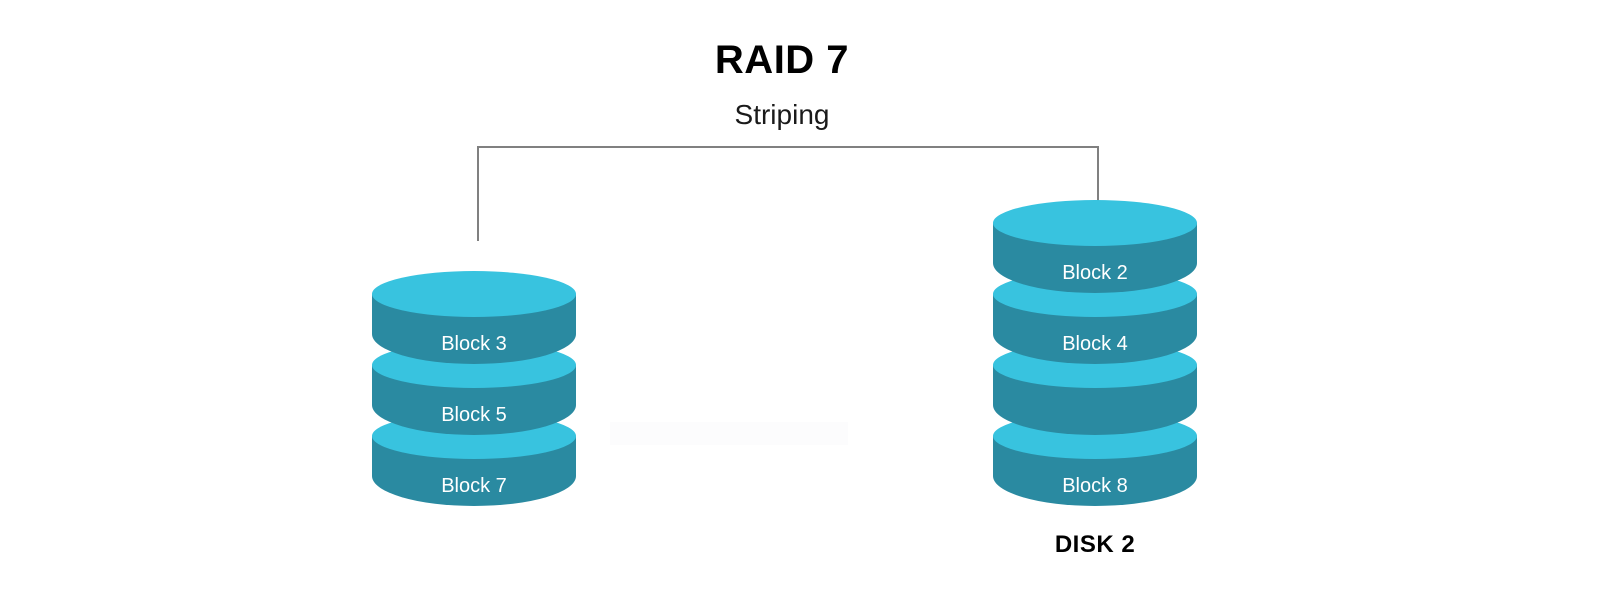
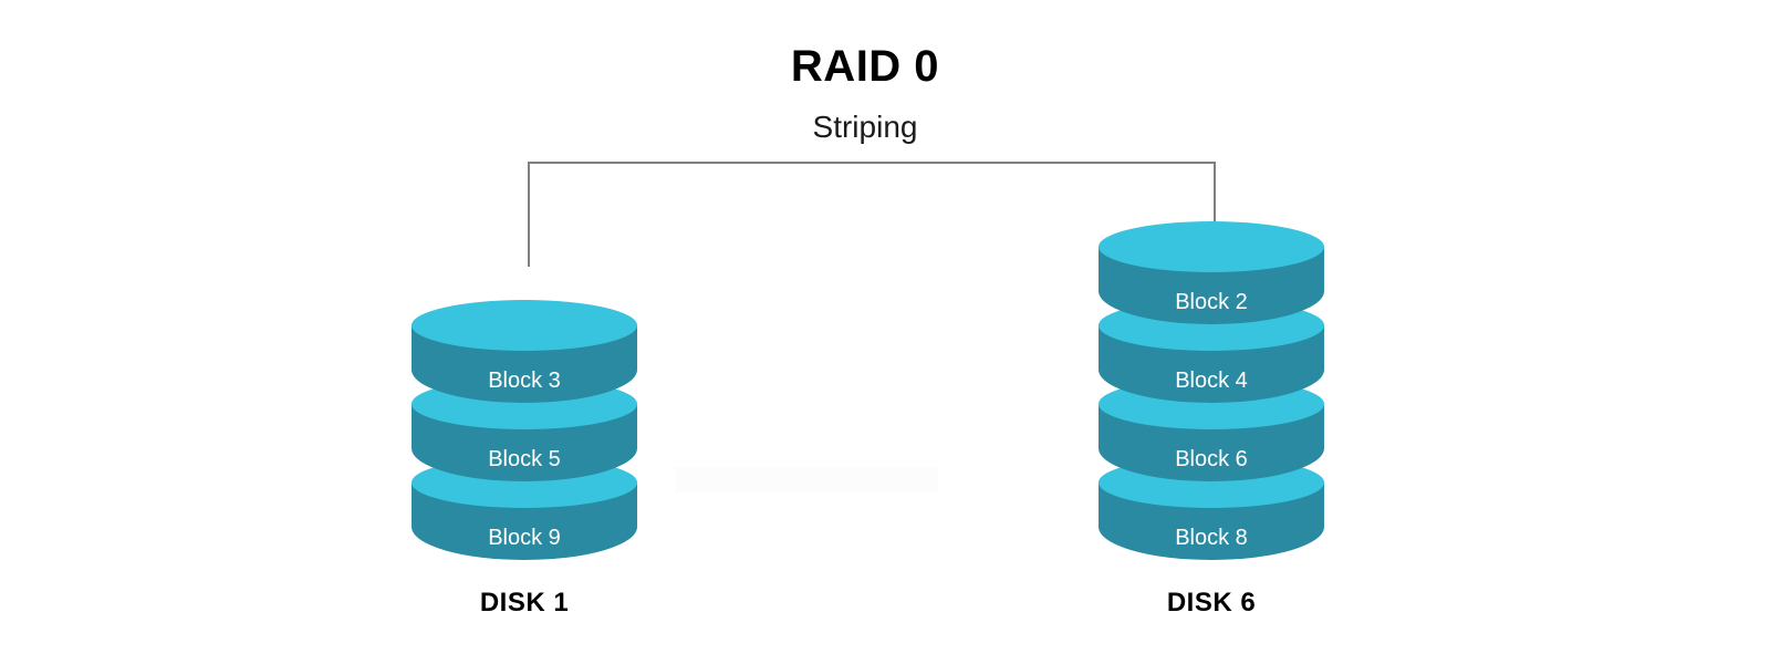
- RAID 7
+ RAID 0
  Striping
- Block 7
+ Block 9
  Block 5
  Block 3
+ DISK 1
  Block 8
+ Block 6
  Block 4
  Block 2
- DISK 2
+ DISK 6
